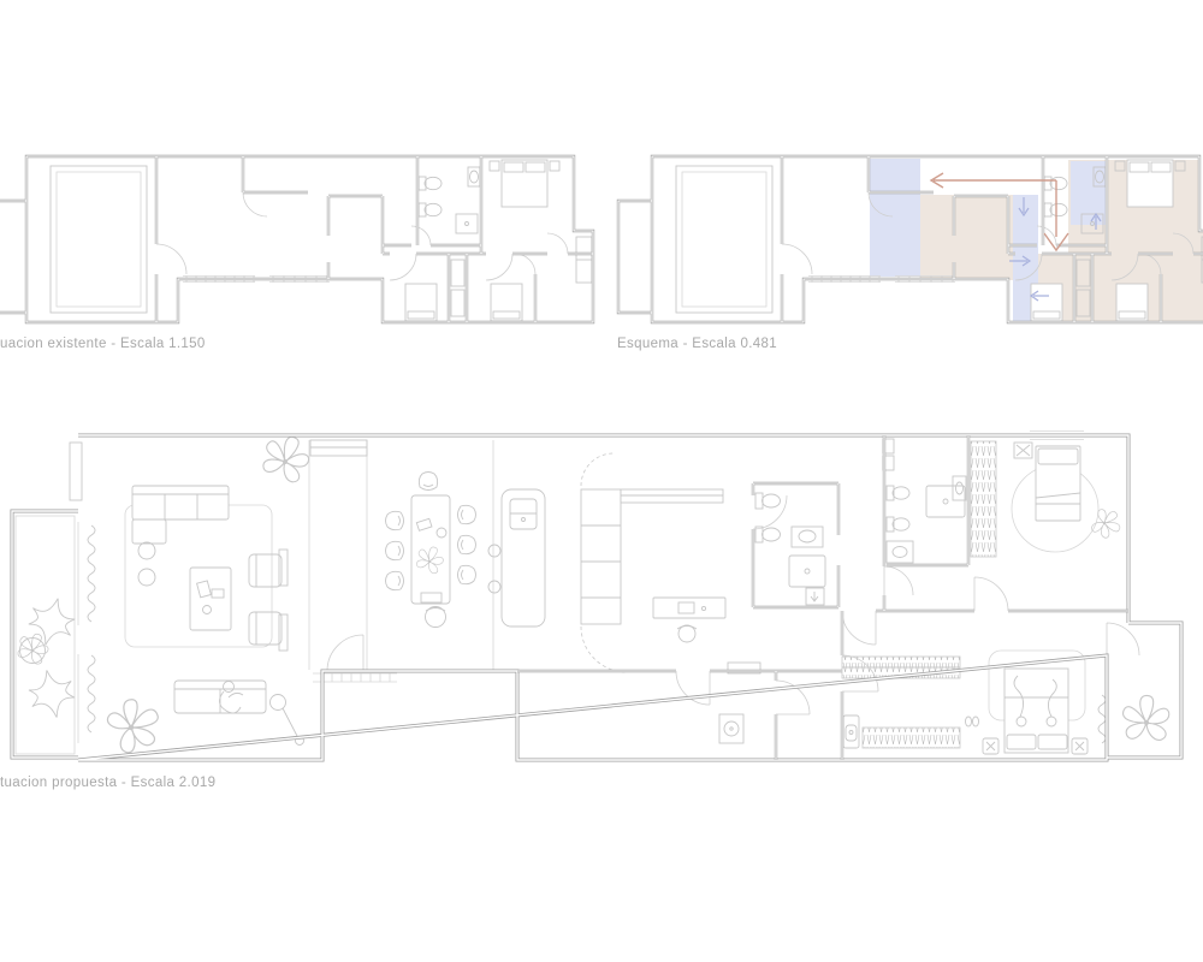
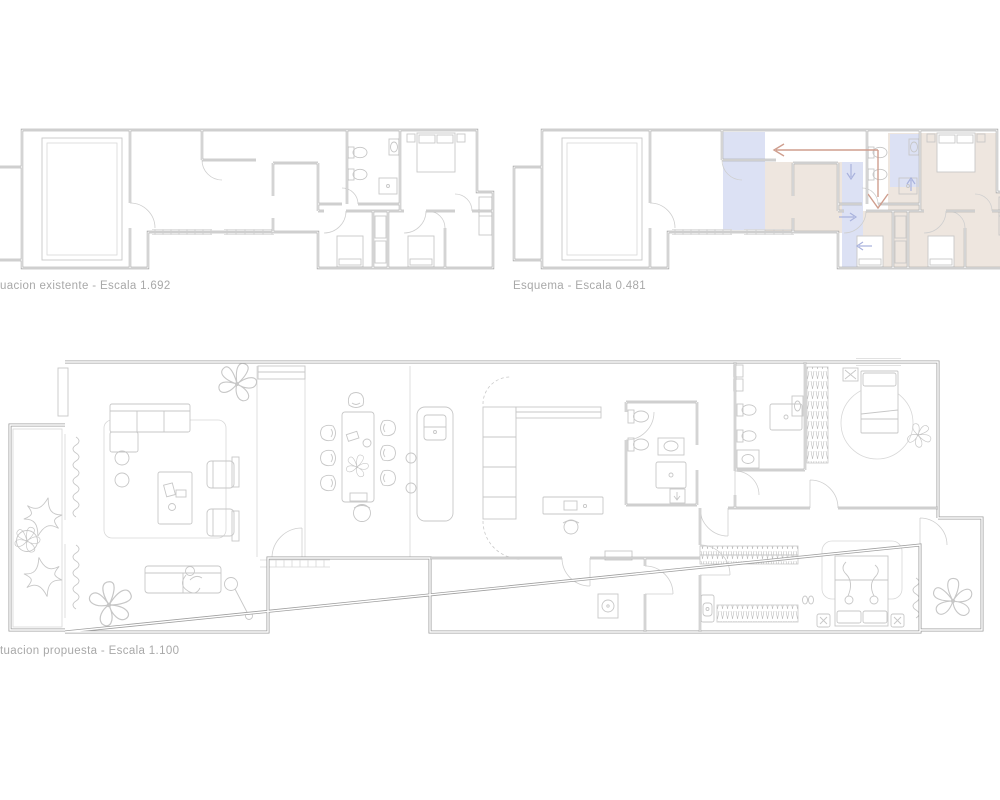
- uacion existente - Escala 1.150
+ uacion existente - Escala 1.692
  Esquema - Escala 0.481
- tuacion propuesta - Escala 2.019
+ tuacion propuesta - Escala 1.100
